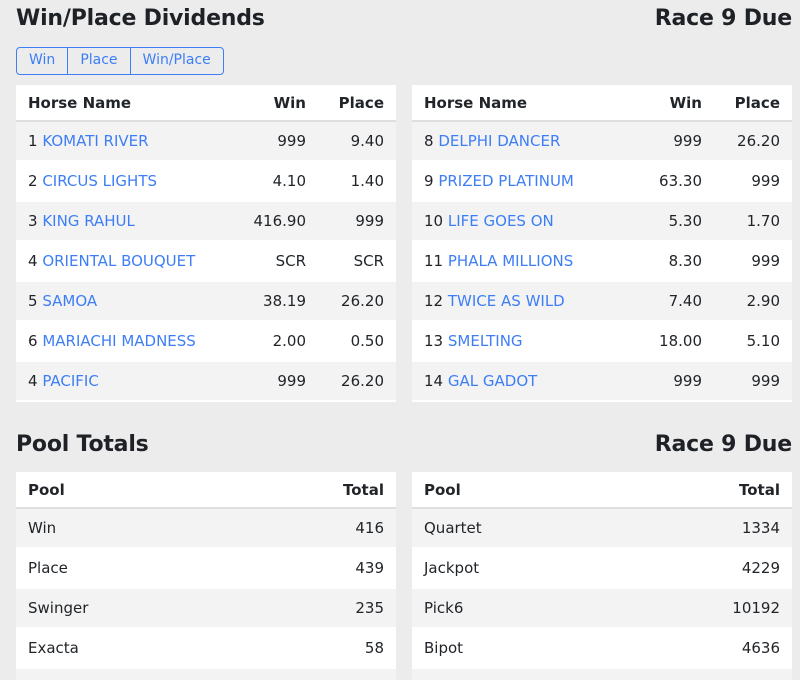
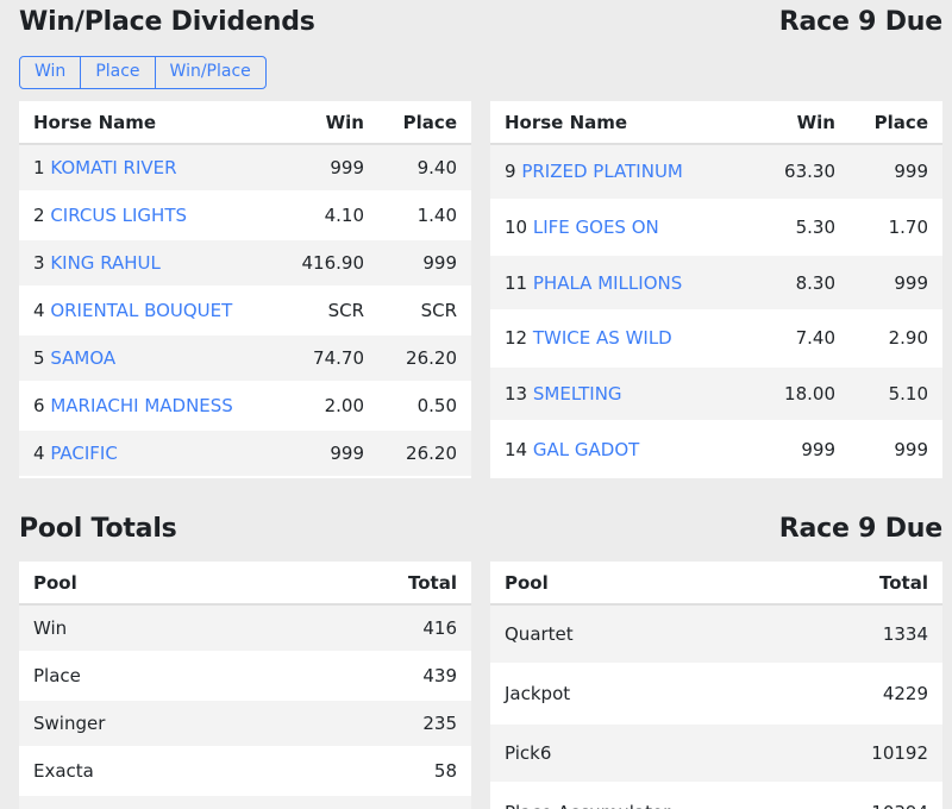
  Win/Place Dividends
  Race 9 Due
  Win
  Place
  Win/Place
  Horse Name	Win	Place
  1 KOMATI RIVER	999	9.40
  2 CIRCUS LIGHTS	4.10	1.40
  3 KING RAHUL	416.90	999
  4 ORIENTAL BOUQUET	SCR	SCR
- 5 SAMOA	38.19	26.20
+ 5 SAMOA	74.70	26.20
  6 MARIACHI MADNESS	2.00	0.50
  4 PACIFIC	999	26.20
  Horse Name	Win	Place
- 8 DELPHI DANCER	999	26.20
  9 PRIZED PLATINUM	63.30	999
  10 LIFE GOES ON	5.30	1.70
  11 PHALA MILLIONS	8.30	999
  12 TWICE AS WILD	7.40	2.90
  13 SMELTING	18.00	5.10
  14 GAL GADOT	999	999
  Pool Totals
  Race 9 Due
  Pool	Total
  Win	416
  Place	439
  Swinger	235
  Exacta	58
  Pool	Total
  Quartet	1334
  Jackpot	4229
  Pick6	10192
- Bipot	4636
